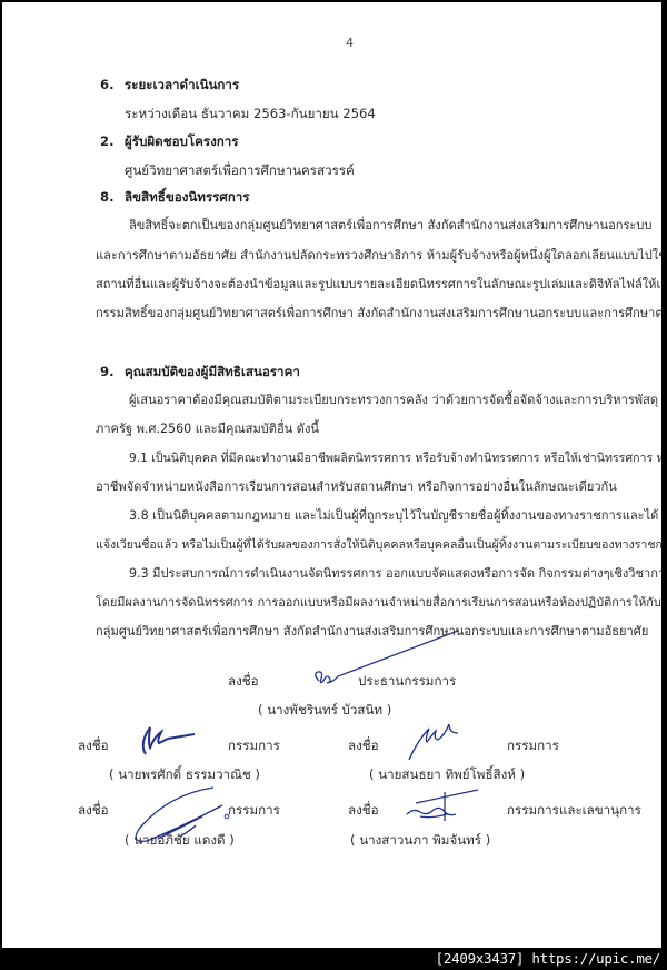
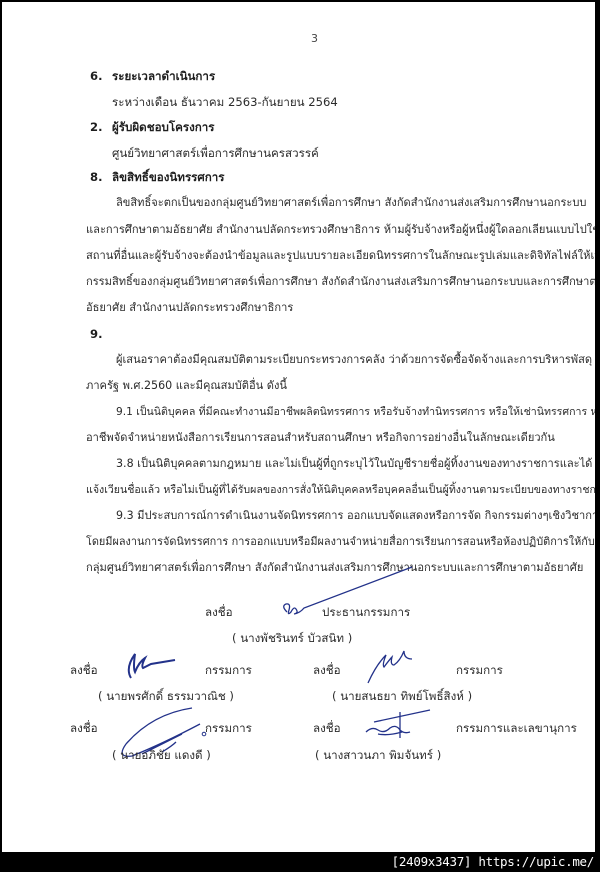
- 4
+ 3
  6.
  ระยะเวลาดำเนินการ
  ระหว่างเดือน ธันวาคม 2563-กันยายน 2564
  2.
  ผู้รับผิดชอบโครงการ
  ศูนย์วิทยาศาสตร์เพื่อการศึกษานครสวรรค์
  8.
  ลิขสิทธิ์ของนิทรรศการ
  ลิขสิทธิ์จะตกเป็นของกลุ่มศูนย์วิทยาศาสตร์เพื่อการศึกษา สังกัดสำนักงานส่งเสริมการศึกษานอกระบบ
  และการศึกษาตามอัธยาศัย สำนักงานปลัดกระทรวงศึกษาธิการ ห้ามผู้รับจ้างหรือผู้หนึ่งผู้ใดลอกเลียนแบบไปใ
  สถานที่อื่นและผู้รับจ้างจะต้องนำข้อมูลและรูปแบบรายละเอียดนิทรรศการในลักษณะรูปเล่มและดิจิทัลไฟล์ให้เ
  กรรมสิทธิ์ของกลุ่มศูนย์วิทยาศาสตร์เพื่อการศึกษา สังกัดสำนักงานส่งเสริมการศึกษานอกระบบและการศึกษาต
+ อัธยาศัย สำนักงานปลัดกระทรวงศึกษาธิการ
  9.
- คุณสมบัติของผู้มีสิทธิเสนอราคา
  ผู้เสนอราคาต้องมีคุณสมบัติตามระเบียบกระทรวงการคลัง ว่าด้วยการจัดซื้อจัดจ้างและการบริหารพัสดุ
  ภาครัฐ พ.ศ.2560 และมีคุณสมบัติอื่น ดังนี้
  9.1 เป็นนิติบุคคล ที่มีคณะทำงานมีอาชีพผลิตนิทรรศการ หรือรับจ้างทำนิทรรศการ หรือให้เช่านิทรรศการ ห
  อาชีพจัดจำหน่ายหนังสือการเรียนการสอนสำหรับสถานศึกษา หรือกิจการอย่างอื่นในลักษณะเดียวกัน
  3.8 เป็นนิติบุคคลตามกฎหมาย และไม่เป็นผู้ที่ถูกระบุไว้ในบัญชีรายชื่อผู้ทิ้งงานของทางราชการและได้
  แจ้งเวียนชื่อแล้ว หรือไม่เป็นผู้ที่ได้รับผลของการสั่งให้นิติบุคคลหรือบุคคลอื่นเป็นผู้ทิ้งงานตามระเบียบของทางราชก
  9.3 มีประสบการณ์การดำเนินงานจัดนิทรรศการ ออกแบบจัดแสดงหรือการจัด กิจกรรมต่างๆเชิงวิชาก
  โดยมีผลงานการจัดนิทรรศการ การออกแบบหรือมีผลงานจำหน่ายสื่อการเรียนการสอนหรือห้องปฏิบัติการให้กับ
  กลุ่มศูนย์วิทยาศาสตร์เพื่อการศึกษา สังกัดสำนักงานส่งเสริมการศึกษานอกระบบและการศึกษาตามอัธยาศัย
  ลงชื่อ
  ประธานกรรมการ
  ( นางพัชรินทร์ บัวสนิท )
  ลงชื่อ
  กรรมการ
  ( นายพรศักดิ์ ธรรมวาณิช )
  ลงชื่อ
  กรรมการ
  ( นายสนธยา ทิพย์โพธิ์สิงห์ )
  ลงชื่อ
  กรรมการ
  ( นายอภิชัย แดงดี )
  ลงชื่อ
  กรรมการและเลขานุการ
  ( นางสาวนภา พิมจันทร์ )
  [2409x3437] https://upic.me/
